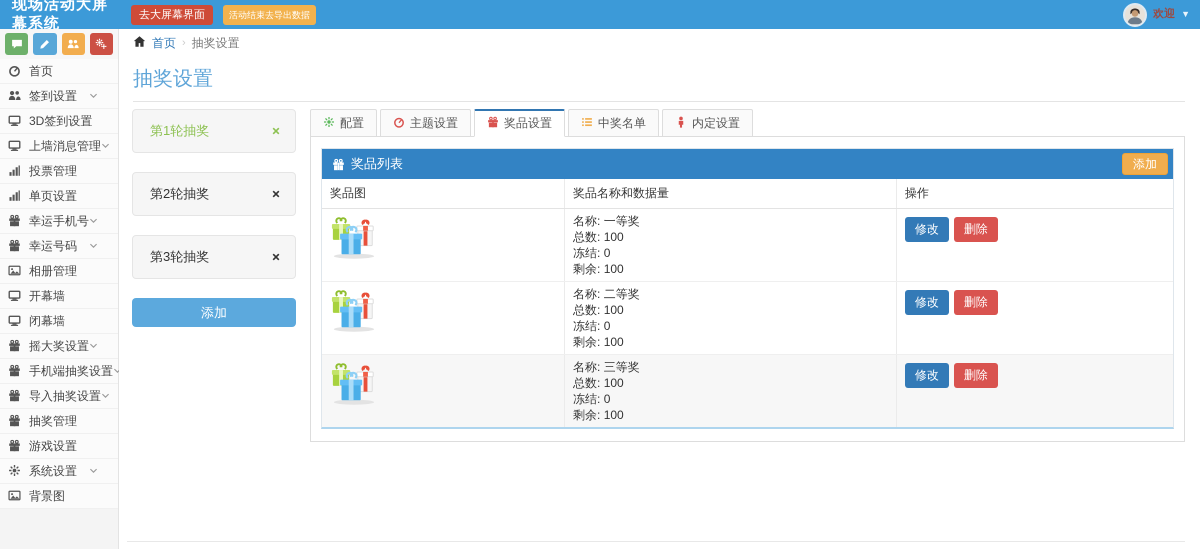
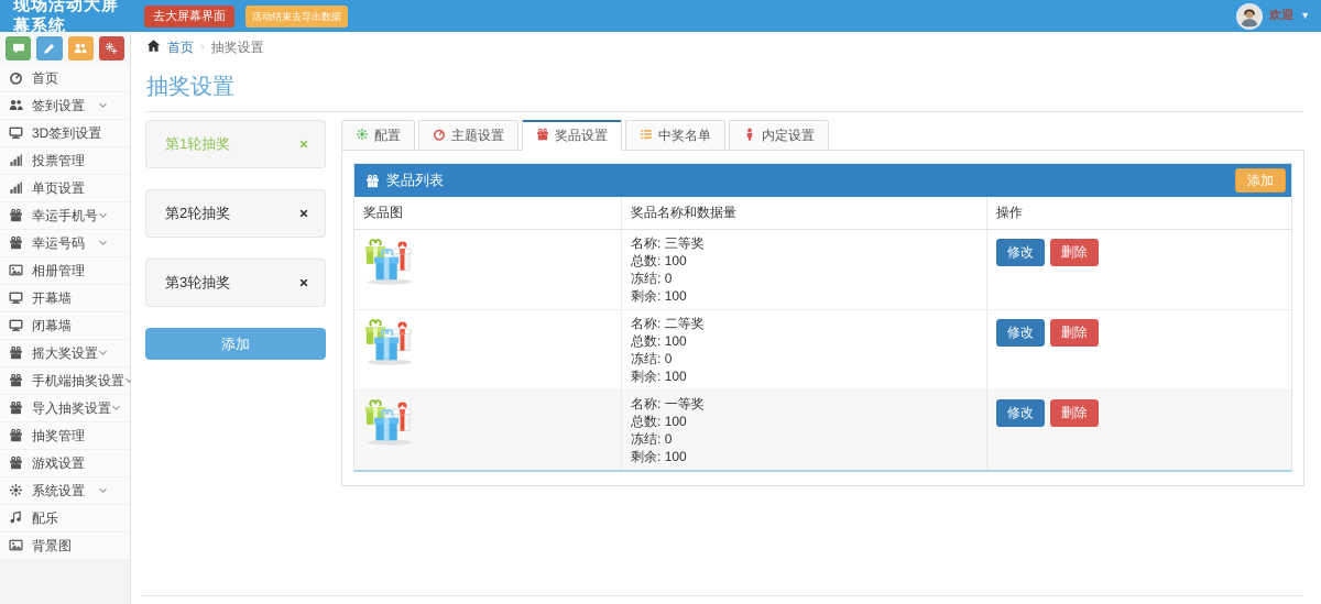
  现场活动大屏幕系统
  去大屏幕界面
  活动结束去导出数据
  欢迎
  ▼
  首页
  签到设置
  3D签到设置
- 上墙消息管理
  投票管理
  单页设置
  幸运手机号
  幸运号码
  相册管理
  开幕墙
  闭幕墙
  摇大奖设置
  手机端抽奖设置
  导入抽奖设置
  抽奖管理
  游戏设置
  系统设置
+ 配乐
  背景图
  首页
  ›
  抽奖设置
  抽奖设置
  第1轮抽奖
  第2轮抽奖
  第3轮抽奖
  添加
  配置
  主题设置
  奖品设置
  中奖名单
  内定设置
  奖品列表
  添加
  奖品图	奖品名称和数据量	操作
- 	名称: 一等奖总数: 100冻结: 0剩余: 100	修改 删除
+ 	名称: 三等奖总数: 100冻结: 0剩余: 100	修改 删除
  	名称: 二等奖总数: 100冻结: 0剩余: 100	修改 删除
- 	名称: 三等奖总数: 100冻结: 0剩余: 100	修改 删除
+ 	名称: 一等奖总数: 100冻结: 0剩余: 100	修改 删除
